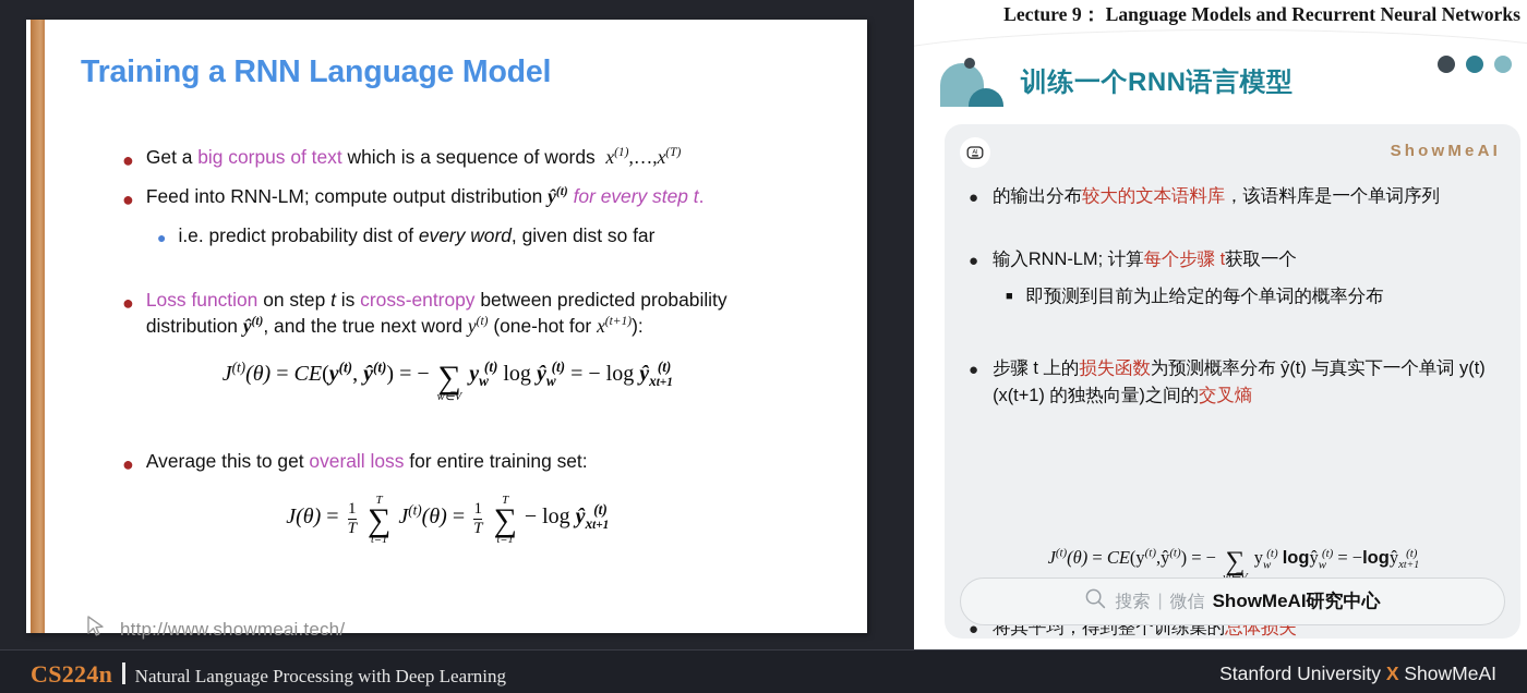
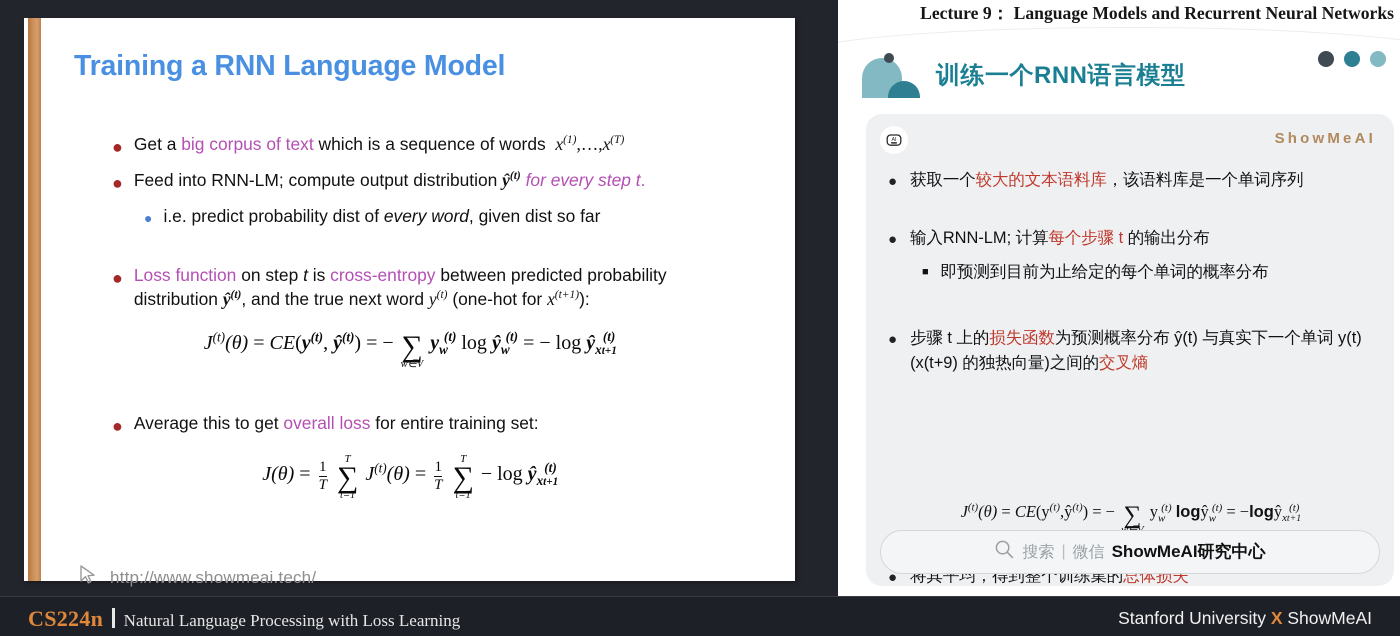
  Training a RNN Language Model
  ●
  Get a big corpus of text which is a sequence of words x(1),…,x(T)
  ●
  Feed into RNN-LM; compute output distribution ŷ(t) for every step t.
  ●
  i.e. predict probability dist of every word, given dist so far
  ●
  Loss function on step t is cross-entropy between predicted probability
  distribution ŷ(t), and the true next word y(t) (one-hot for x(t+1)):
  J(t)(θ) = CE(y(t), ŷ(t)) = −
  ∑
  w∈V
  yw(t) log ŷw(t) = − log ŷxt+1(t)
  ●
  Average this to get overall loss for entire training set:
  J(θ) =
  1
  T
  T
  ∑
  t=1
  J(t)(θ) =
  1
  T
  T
  ∑
  t=1
  − log ŷxt+1(t)
  http://www.showmeai.tech/
  Lecture 9： Language Models and Recurrent Neural Networks
  训练一个RNN语言模型
  ShowMeAI
  ●
- 的输出分布较大的文本语料库，该语料库是一个单词序列
+ 获取一个较大的文本语料库，该语料库是一个单词序列
  ●
- 输入RNN-LM; 计算每个步骤 t获取一个
+ 输入RNN-LM; 计算每个步骤 t 的输出分布
  ■
  即预测到目前为止给定的每个单词的概率分布
  ●
- 步骤 t 上的损失函数为预测概率分布 ŷ(t) 与真实下一个单词 y(t) (x(t+1) 的独热向量)之间的交叉熵
+ 步骤 t 上的损失函数为预测概率分布 ŷ(t) 与真实下一个单词 y(t) (x(t+9) 的独热向量)之间的交叉熵
  J(t)(θ) = CE(y(t),ŷ(t)) = −
  ∑
  yw(t) logŷw(t) = −logŷxt+1(t)
  ●
  将其平均，得到整个训练集的总体损失
  搜索
  |
  微信
  ShowMeAI研究中心
  CS224n
- Natural Language Processing with Deep Learning
+ Natural Language Processing with Loss Learning
  Stanford University X ShowMeAI
